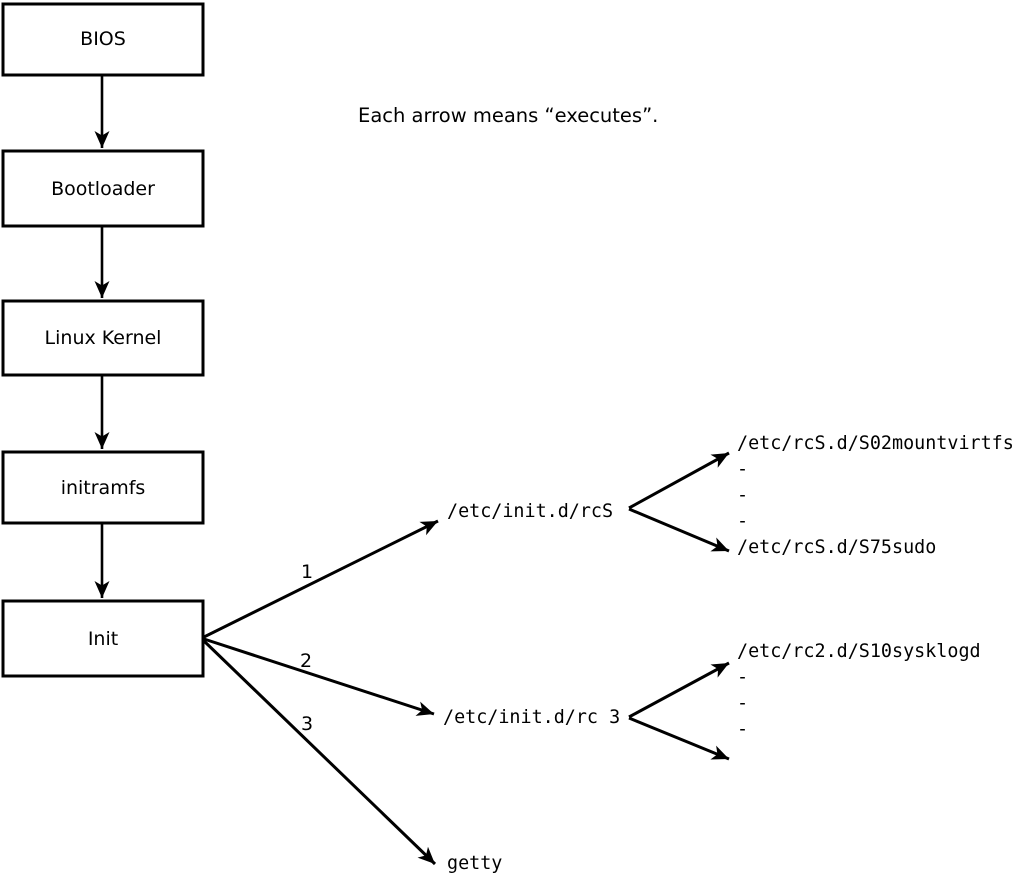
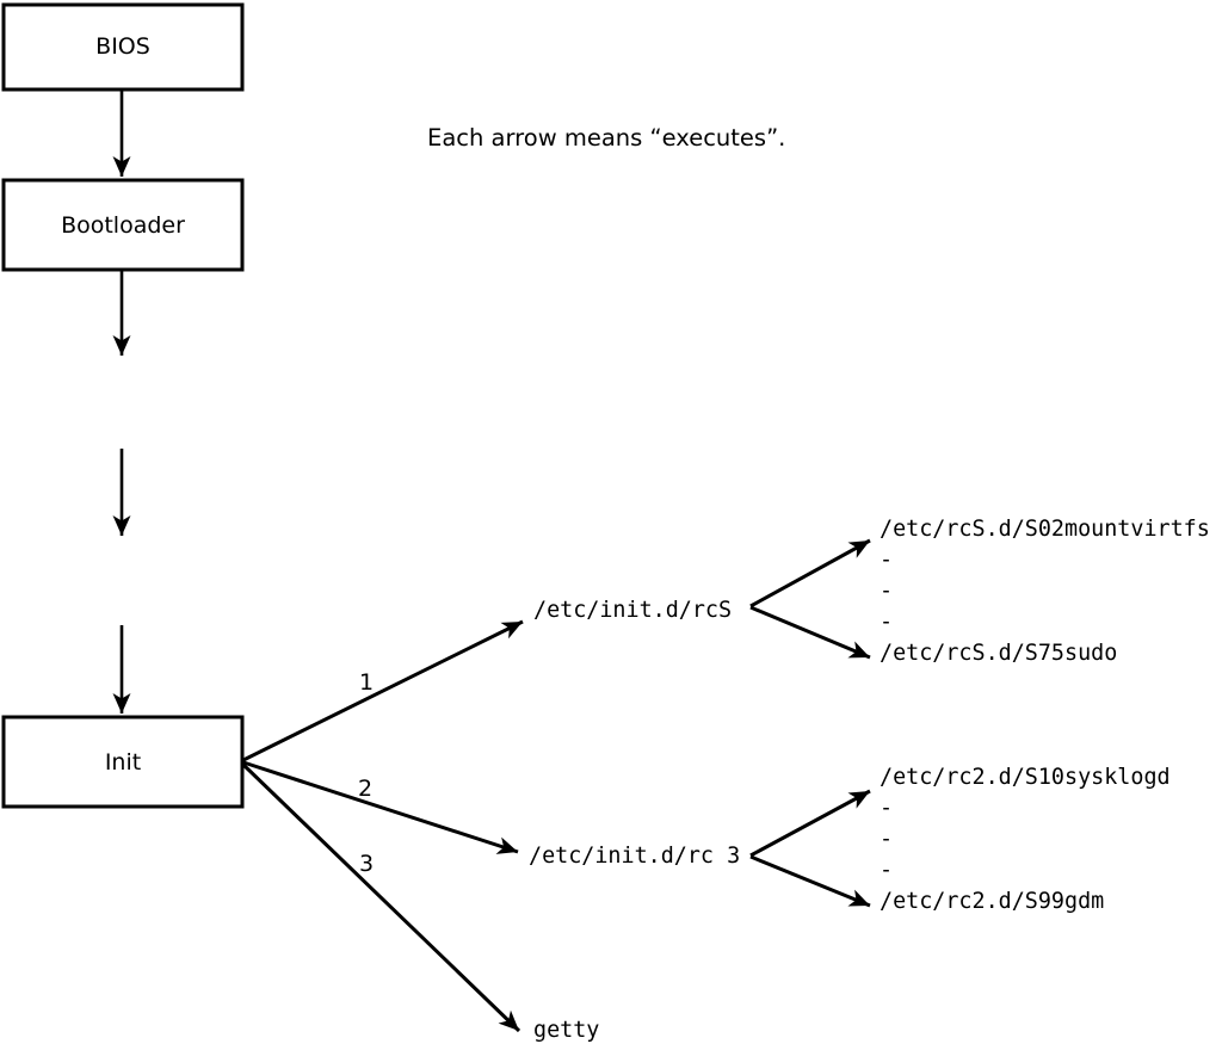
  Each arrow means “executes”.
  BIOS
  Bootloader
- Linux Kernel
- initramfs
  Init
  1
  /etc/init.d/rcS
  /etc/rcS.d/S02mountvirtfs
  -
  -
  -
  /etc/rcS.d/S75sudo
  2
  /etc/init.d/rc 3
  /etc/rc2.d/S10sysklogd
  -
  -
  -
+ /etc/rc2.d/S99gdm
  3
  getty
